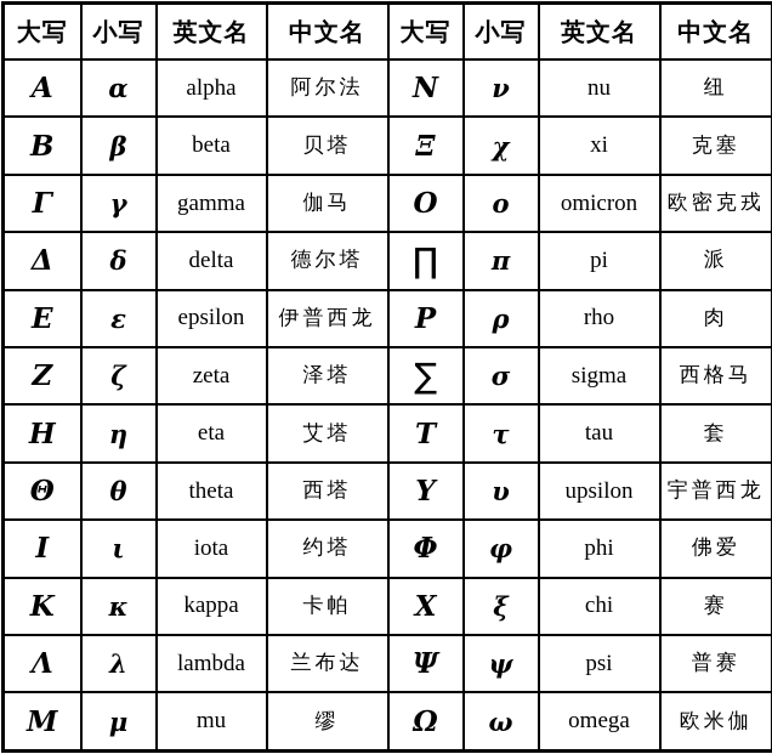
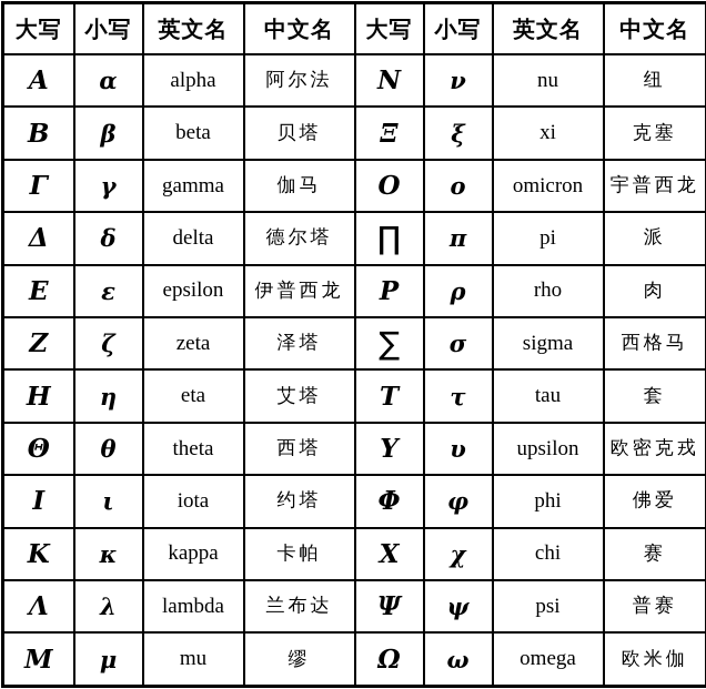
  大写	小写	英文名	中文名	大写	小写	英文名	中文名
  Α	α	alpha	阿尔法	Ν	ν	nu	纽
- Β	β	beta	贝塔	Ξ	χ	xi	克塞
+ Β	β	beta	贝塔	Ξ	ξ	xi	克塞
- Γ	γ	gamma	伽马	Ο	ο	omicron	欧密克戎
+ Γ	γ	gamma	伽马	Ο	ο	omicron	宇普西龙
  Δ	δ	delta	德尔塔	∏	π	pi	派
  Ε	ε	epsilon	伊普西龙	Ρ	ρ	rho	肉
  Ζ	ζ	zeta	泽塔	∑	σ	sigma	西格马
  Η	η	eta	艾塔	Τ	τ	tau	套
- Θ	θ	theta	西塔	Υ	υ	upsilon	宇普西龙
+ Θ	θ	theta	西塔	Υ	υ	upsilon	欧密克戎
  Ι	ι	iota	约塔	Φ	φ	phi	佛爱
- Κ	κ	kappa	卡帕	Χ	ξ	chi	赛
+ Κ	κ	kappa	卡帕	Χ	χ	chi	赛
  Λ	λ	lambda	兰布达	Ψ	ψ	psi	普赛
  Μ	μ	mu	缪	Ω	ω	omega	欧米伽
